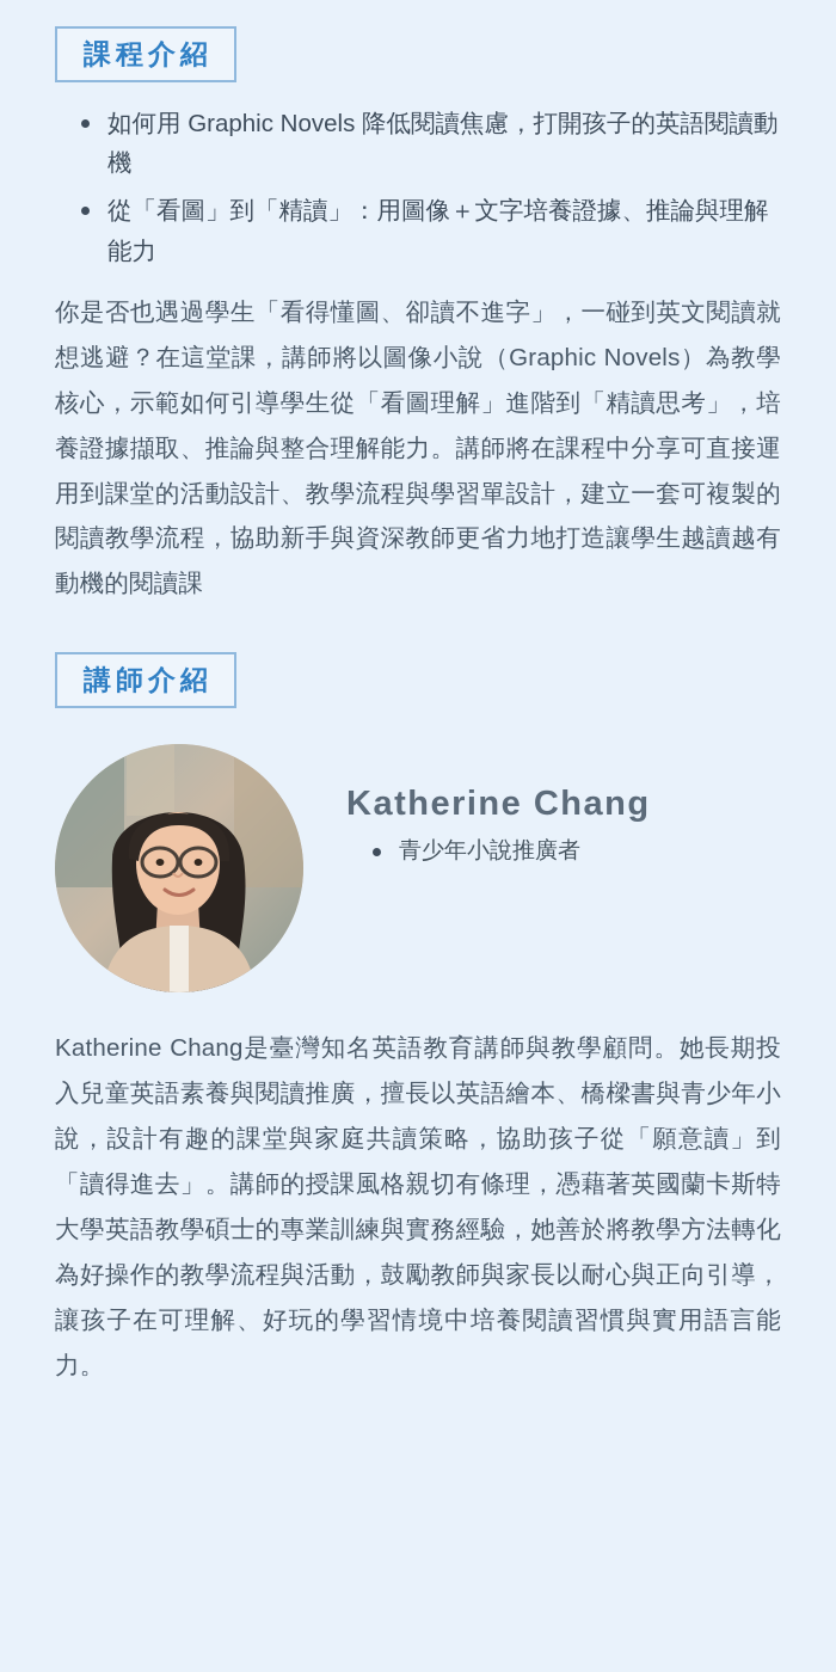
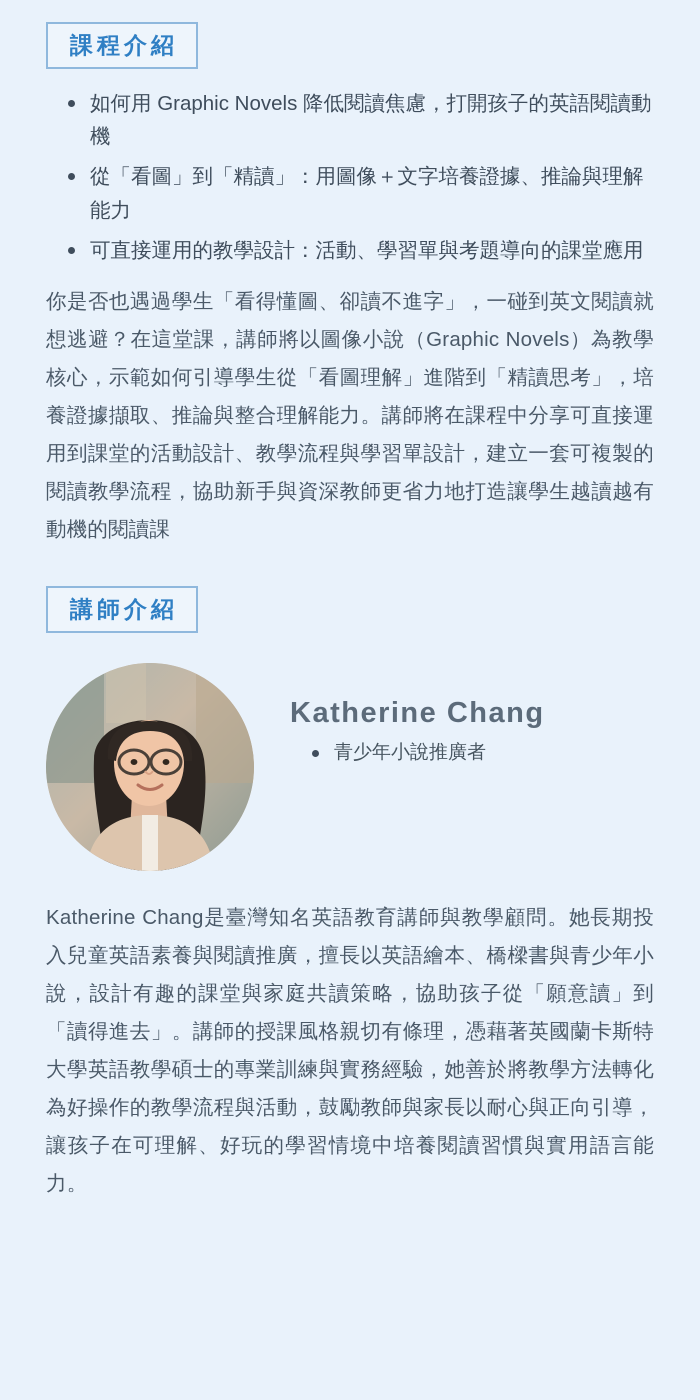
  課程介紹
  如何用 Graphic Novels 降低閱讀焦慮，打開孩子的英語閱讀動機
  從「看圖」到「精讀」：用圖像＋文字培養證據、推論與理解能力
+ 可直接運用的教學設計：活動、學習單與考題導向的課堂應用
  你是否也遇過學生「看得懂圖、卻讀不進字」，一碰到英文閱讀就想逃避？在這堂課，講師將以圖像小說（Graphic Novels）為教學核心，示範如何引導學生從「看圖理解」進階到「精讀思考」，培養證據擷取、推論與整合理解能力。講師將在課程中分享可直接運用到課堂的活動設計、教學流程與學習單設計，建立一套可複製的閱讀教學流程，協助新手與資深教師更省力地打造讓學生越讀越有動機的閱讀課
  講師介紹
  Katherine Chang
  青少年小說推廣者
  Katherine Chang是臺灣知名英語教育講師與教學顧問。她長期投入兒童英語素養與閱讀推廣，擅長以英語繪本、橋樑書與青少年小說，設計有趣的課堂與家庭共讀策略，協助孩子從「願意讀」到「讀得進去」。講師的授課風格親切有條理，憑藉著英國蘭卡斯特大學英語教學碩士的專業訓練與實務經驗，她善於將教學方法轉化為好操作的教學流程與活動，鼓勵教師與家長以耐心與正向引導，讓孩子在可理解、好玩的學習情境中培養閱讀習慣與實用語言能力。
